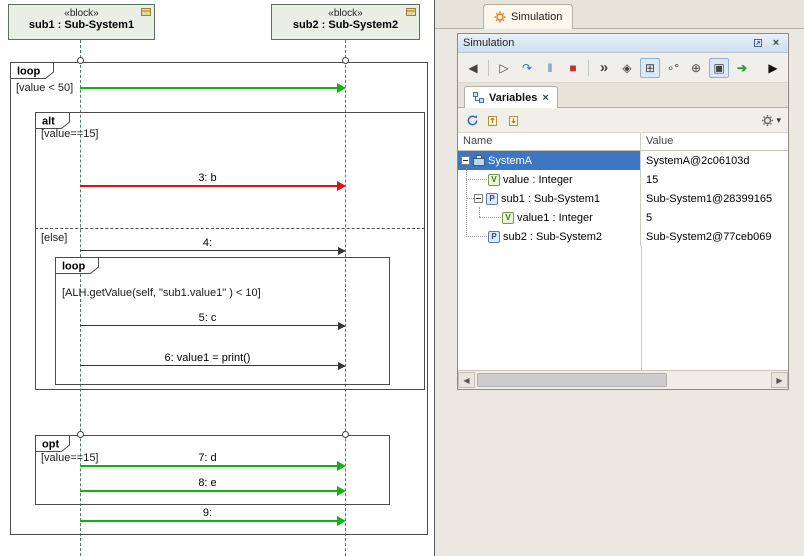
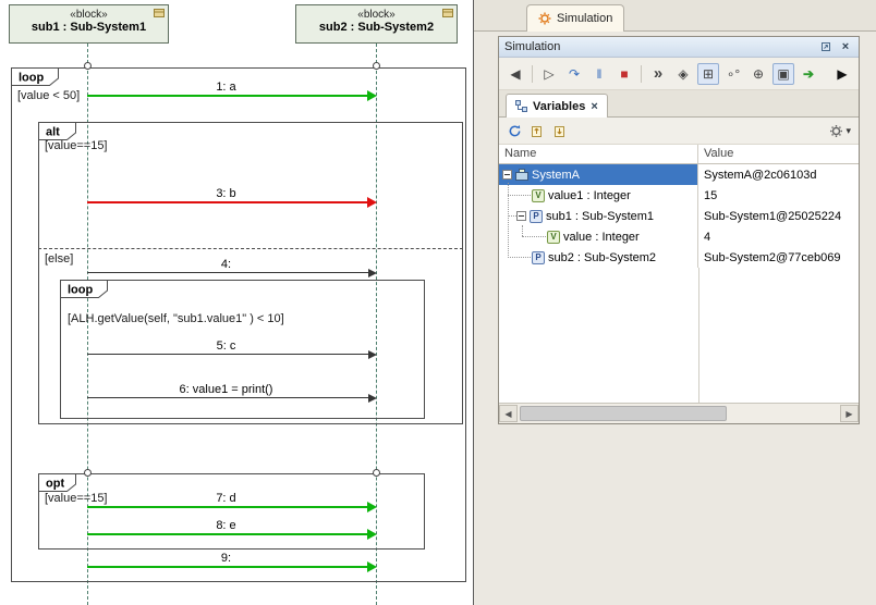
  «block»
  sub1 : Sub-System1
  «block»
  sub2 : Sub-System2
  loop
  [value < 50]
  alt
  [value==15]
  [else]
  loop
  [ALH.getValue(self, "sub1.value1" ) < 10]
  opt
  [value==15]
+ 1: a
  3: b
  4:
  5: c
  6: value1 = print()
  7: d
  8: e
  9:
  Simulation
  Simulation
  ×
  ◀
  ▷
  ↷
  ‖
  ■
  »
  ◈
  ⊞
  ∘°
  ⊕
  ▣
  ➔
  ▶
  Variables
  ×
  ▾
  Name
  Value
  SystemA
  SystemA@2c06103d
  V
- value : Integer
+ value1 : Integer
  15
  P
  sub1 : Sub-System1
- Sub-System1@28399165
+ Sub-System1@25025224
  V
- value1 : Integer
+ value : Integer
- 5
+ 4
  P
  sub2 : Sub-System2
  Sub-System2@77ceb069
  ◀
  ▶
